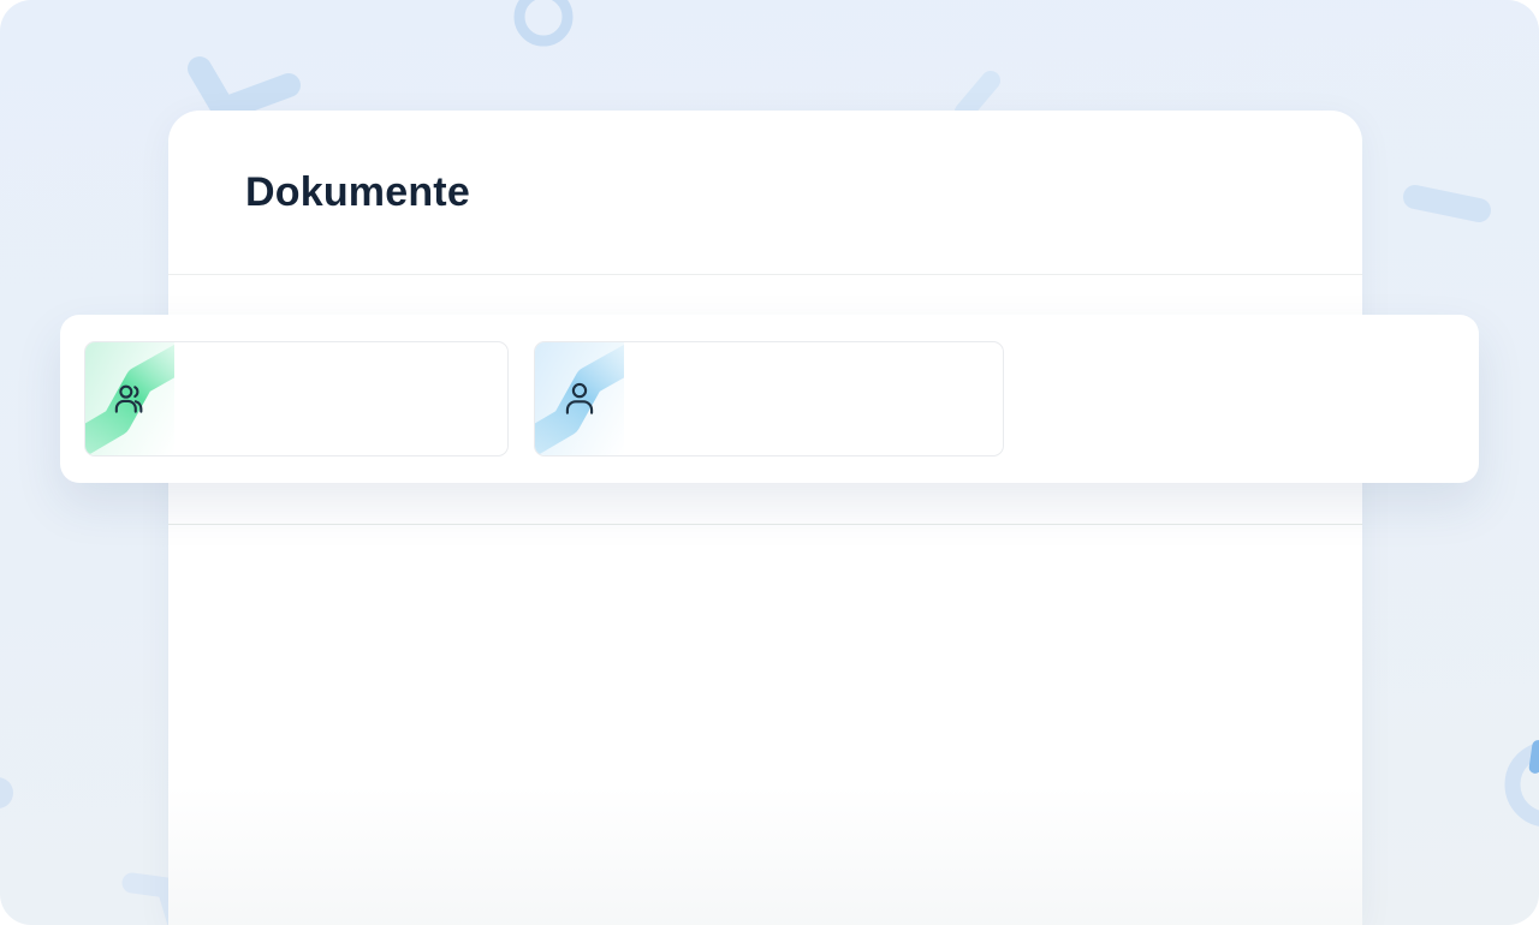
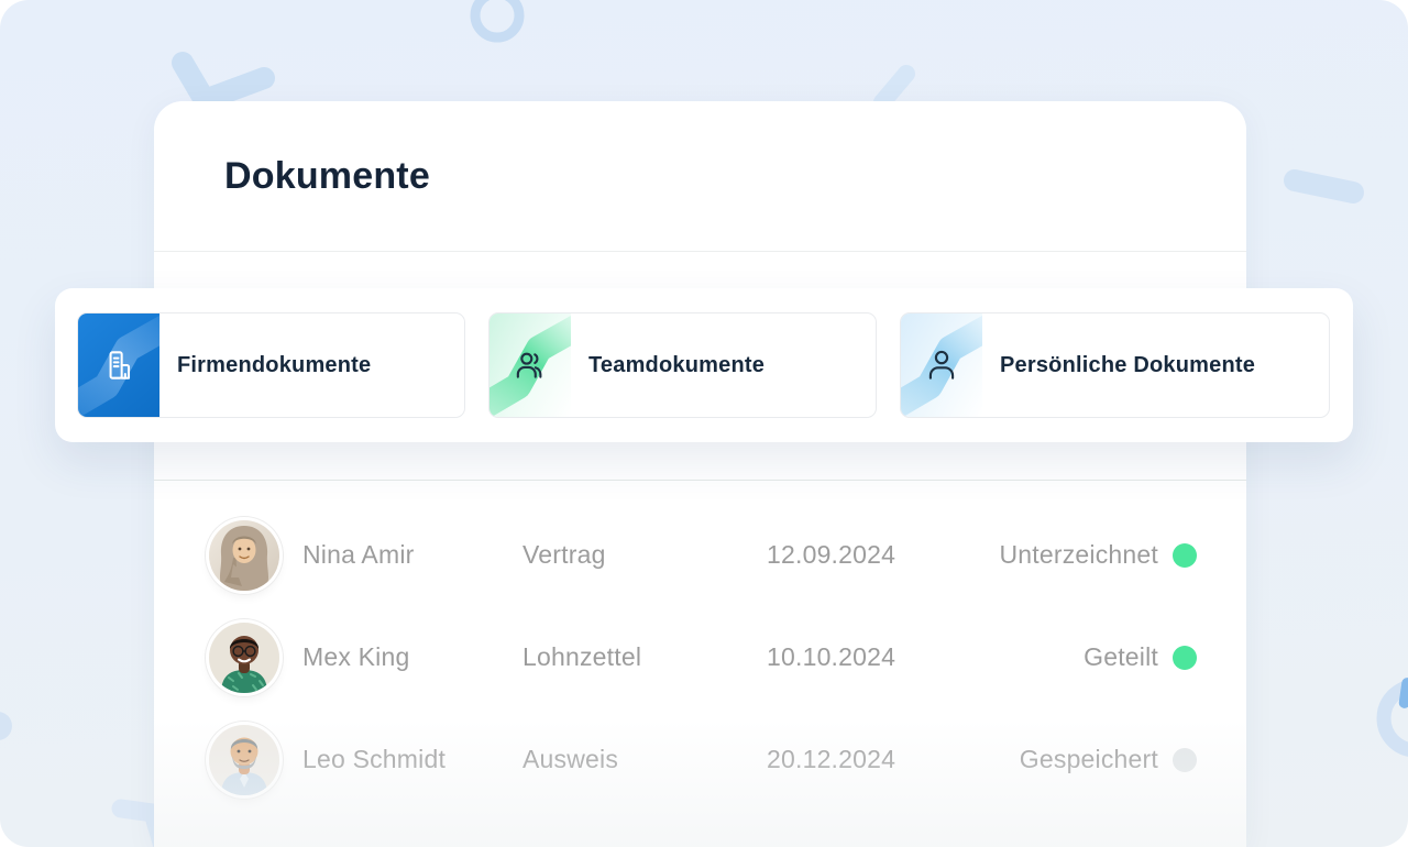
  Dokumente
+ Nina Amir
+ Vertrag
+ 12.09.2024
+ Unterzeichnet
+ Mex King
+ Lohnzettel
+ 10.10.2024
+ Geteilt
+ Firmendokumente
+ Teamdokumente
+ Persönliche Dokumente
